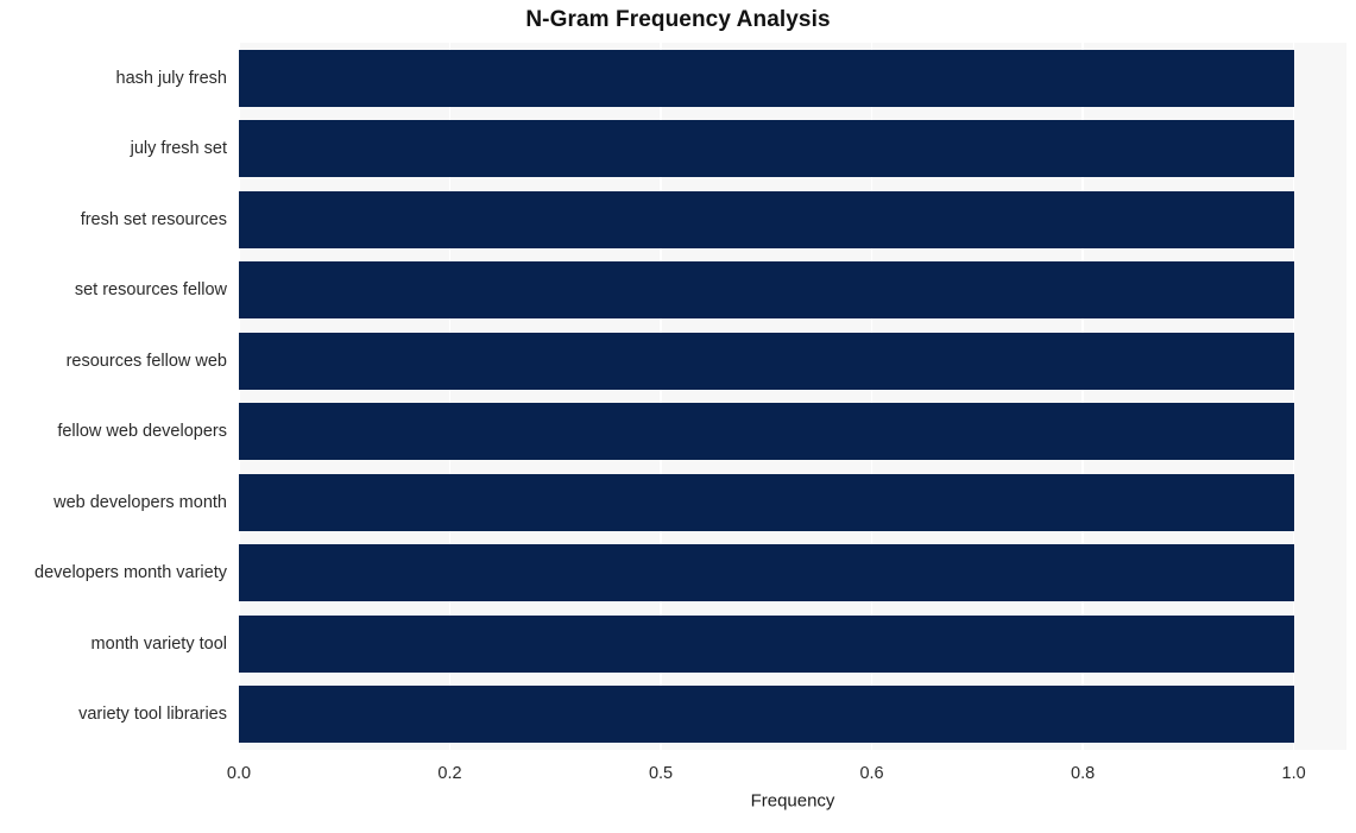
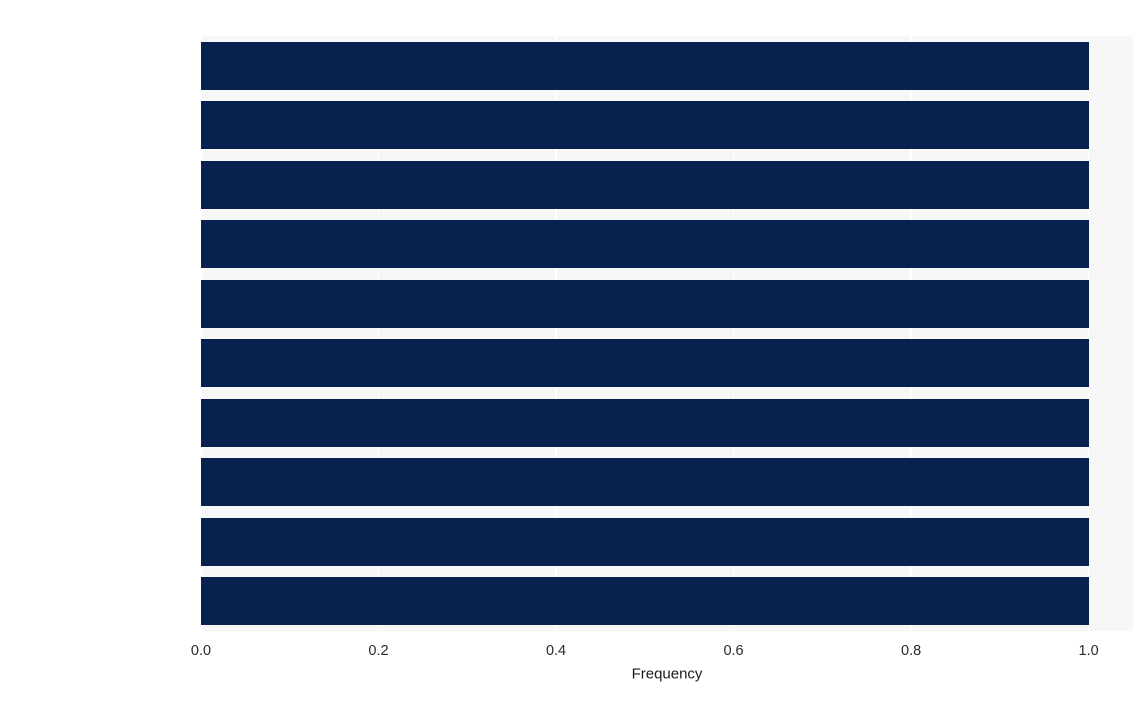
- N-Gram Frequency Analysis
- hash july fresh
- july fresh set
- fresh set resources
- set resources fellow
- resources fellow web
- fellow web developers
- web developers month
- developers month variety
- month variety tool
- variety tool libraries
  0.0
  0.2
- 0.5
+ 0.4
  0.6
  0.8
  1.0
  Frequency
